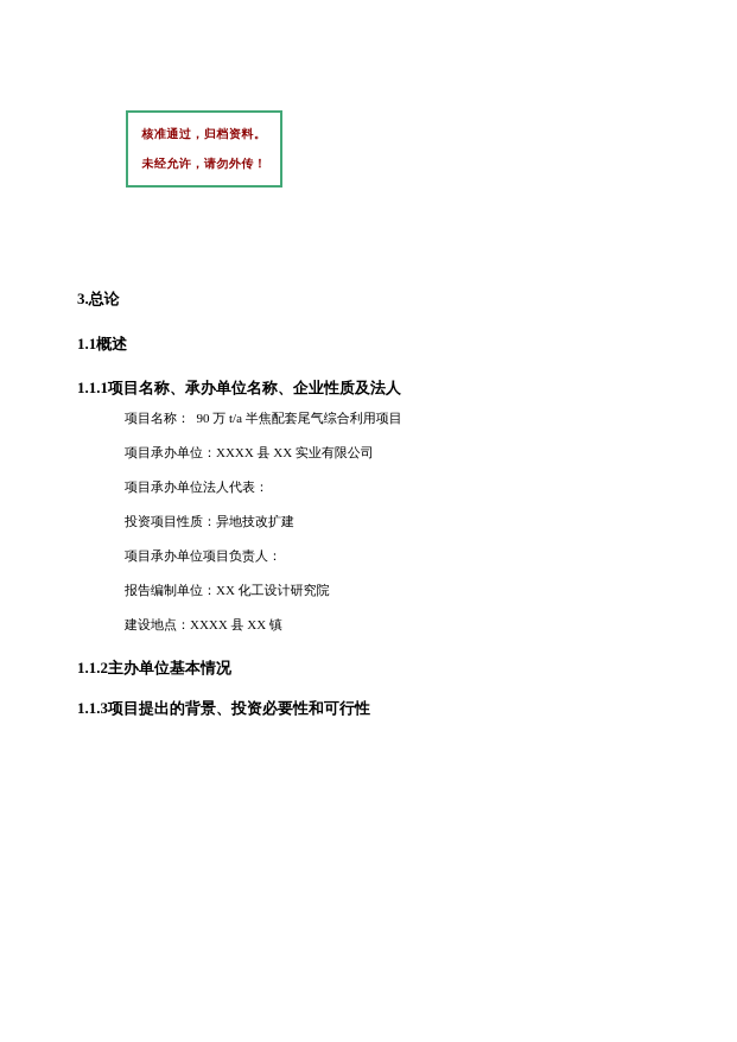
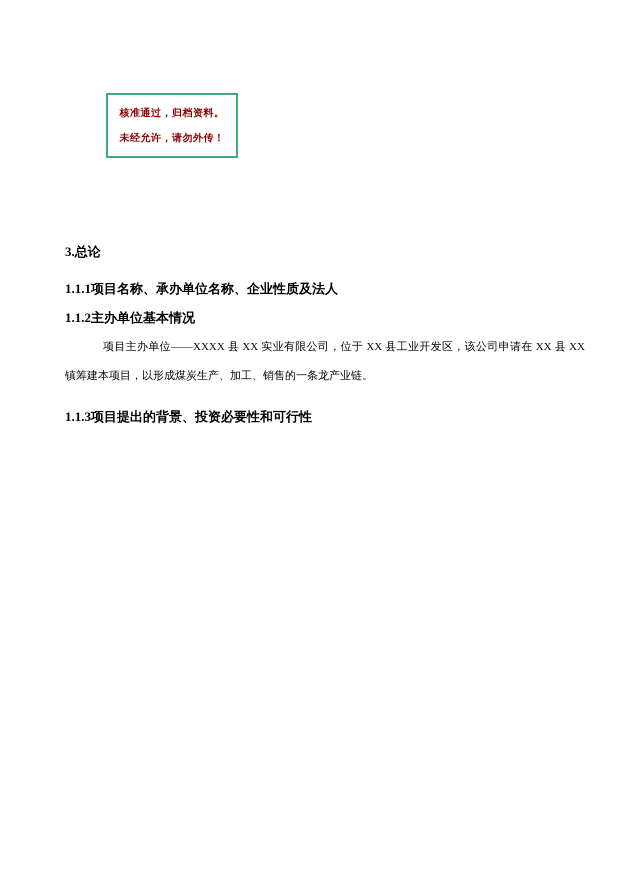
  核准通过，归档资料。
  未经允许，请勿外传！
  3.总论
- 1.1概述
  1.1.1项目名称、承办单位名称、企业性质及法人
- 项目名称： 90 万 t/a 半焦配套尾气综合利用项目
- 项目承办单位：XXXX 县 XX 实业有限公司
- 项目承办单位法人代表：
- 投资项目性质：异地技改扩建
- 项目承办单位项目负责人：
- 报告编制单位：XX 化工设计研究院
- 建设地点：XXXX 县 XX 镇
  1.1.2主办单位基本情况
+ 项目主办单位——XXXX 县 XX 实业有限公司，位于 XX 县工业开发区，该公司申请在 XX 县 XX 镇筹建本项目，以形成煤炭生产、加工、销售的一条龙产业链。
  1.1.3项目提出的背景、投资必要性和可行性
